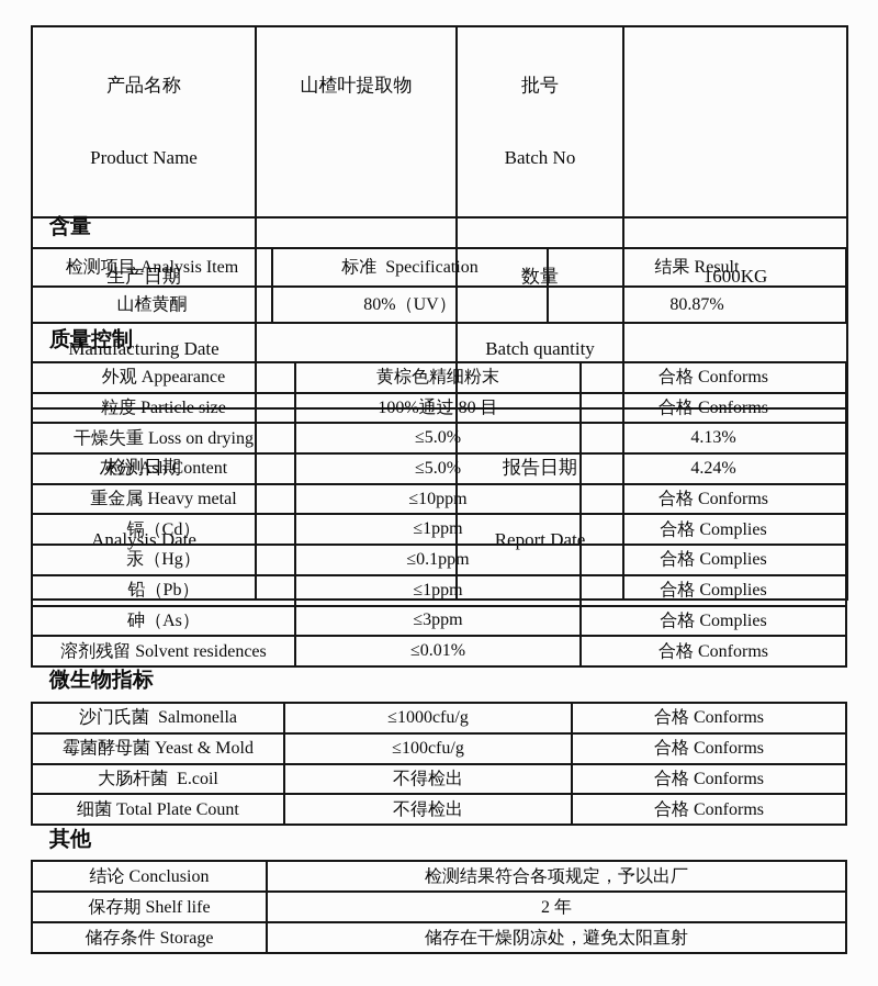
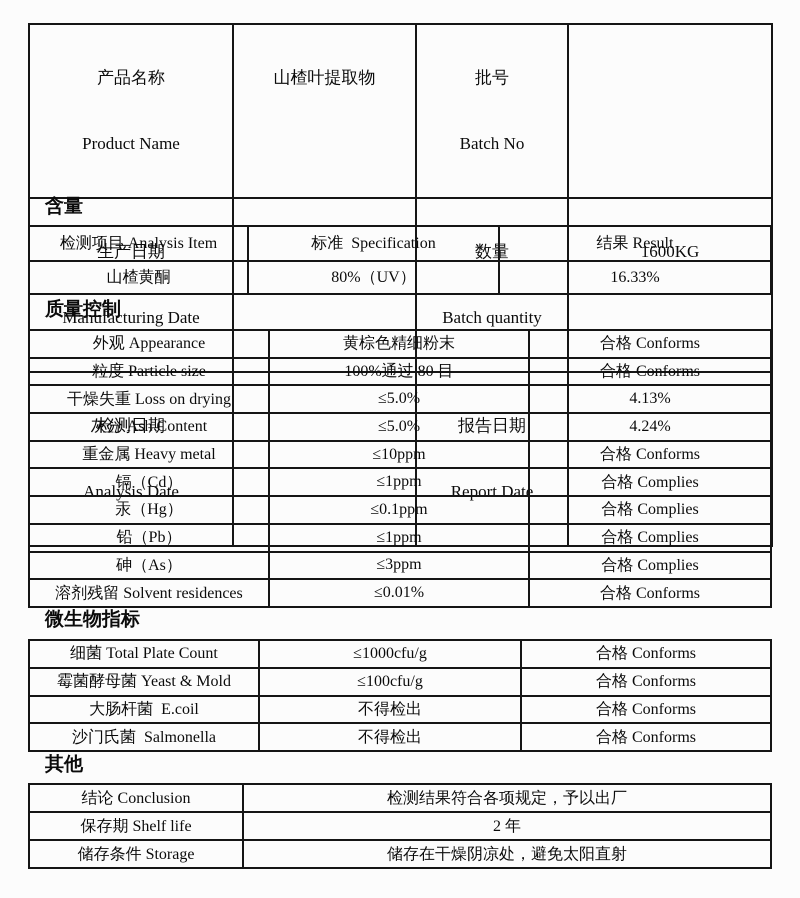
  产品名称 Product Name	山楂叶提取物	批号 Batch No
  生产日期 Manufacturing Date		数量 Batch quantity	1600KG
  检测日期 Analysis Date		报告日期 Report Date
  含量
  检测项目 Analysis Item	标准 Specification	结果 Result
- 山楂黄酮	80%（UV）	80.87%
+ 山楂黄酮	80%（UV）	16.33%
  质量控制
  外观 Appearance	黄棕色精细粉末	合格 Conforms
  粒度 Particle size	100%通过 80 目	合格 Conforms
  干燥失重 Loss on drying	≤5.0%	4.13%
  灰分 Ash Content	≤5.0%	4.24%
  重金属 Heavy metal	≤10ppm	合格 Conforms
  镉（Cd）	≤1ppm	合格 Complies
  汞（Hg）	≤0.1ppm	合格 Complies
  铅（Pb）	≤1ppm	合格 Complies
  砷（As）	≤3ppm	合格 Complies
  溶剂残留 Solvent residences	≤0.01%	合格 Conforms
  微生物指标
- 沙门氏菌 Salmonella	≤1000cfu/g	合格 Conforms
+ 细菌 Total Plate Count	≤1000cfu/g	合格 Conforms
  霉菌酵母菌 Yeast & Mold	≤100cfu/g	合格 Conforms
  大肠杆菌 E.coil	不得检出	合格 Conforms
- 细菌 Total Plate Count	不得检出	合格 Conforms
+ 沙门氏菌 Salmonella	不得检出	合格 Conforms
  其他
  结论 Conclusion	检测结果符合各项规定，予以出厂
  保存期 Shelf life	2 年
  储存条件 Storage	储存在干燥阴凉处，避免太阳直射
